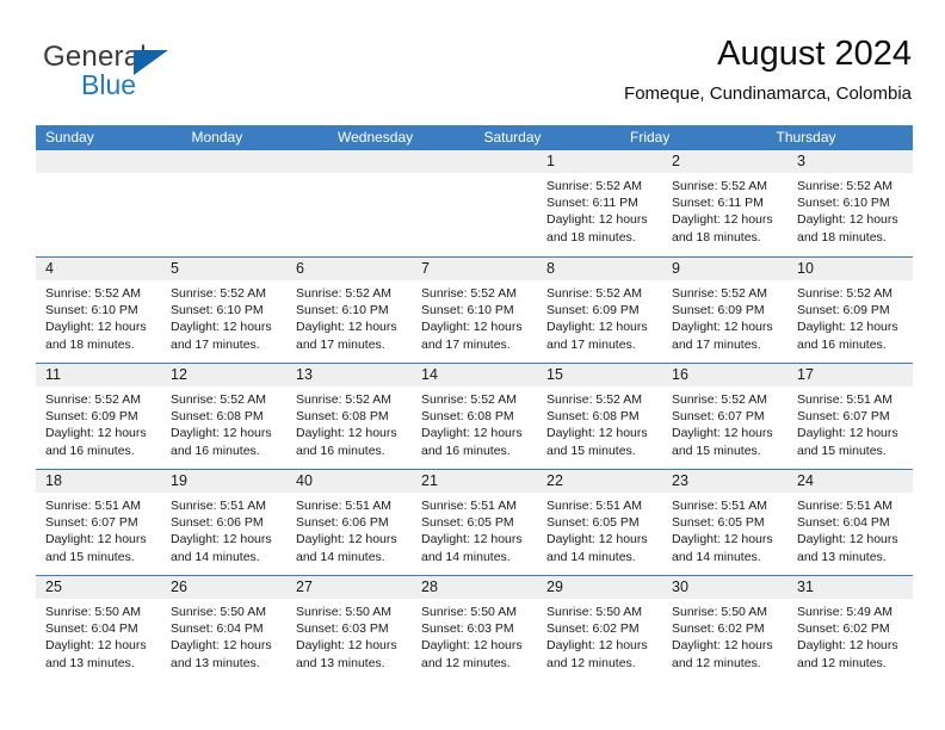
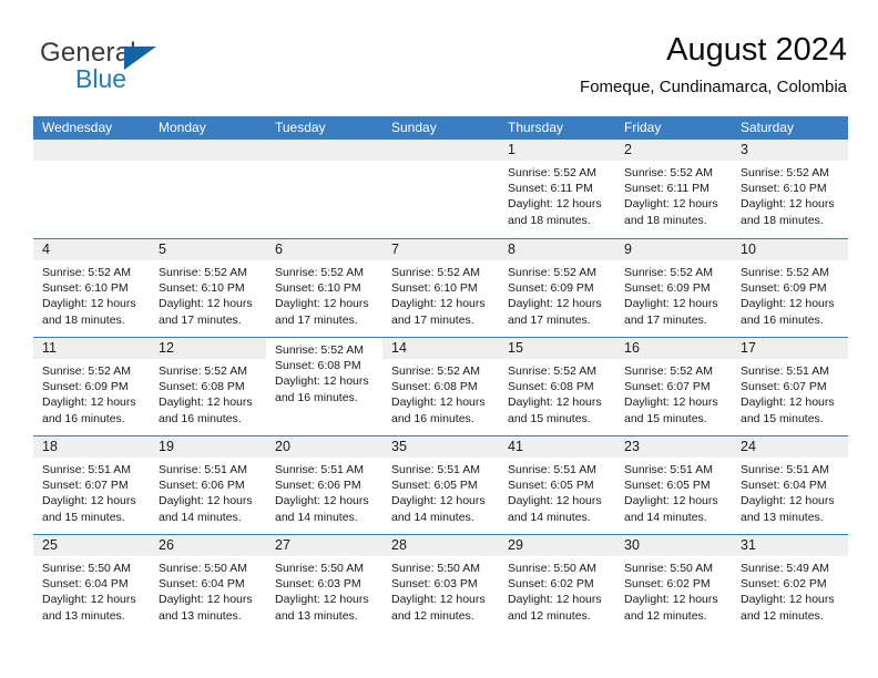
  General
  Blue
  August 2024
  Fomeque, Cundinamarca, Colombia
- Sunday
+ Wednesday
  Monday
+ Tuesday
- Wednesday
+ Sunday
- Saturday
+ Thursday
  Friday
- Thursday
+ Saturday
  1
  Sunrise: 5:52 AM
  Sunset: 6:11 PM
  Daylight: 12 hours
  and 18 minutes.
  2
  Sunrise: 5:52 AM
  Sunset: 6:11 PM
  Daylight: 12 hours
  and 18 minutes.
  3
  Sunrise: 5:52 AM
  Sunset: 6:10 PM
  Daylight: 12 hours
  and 18 minutes.
  4
  Sunrise: 5:52 AM
  Sunset: 6:10 PM
  Daylight: 12 hours
  and 18 minutes.
  5
  Sunrise: 5:52 AM
  Sunset: 6:10 PM
  Daylight: 12 hours
  and 17 minutes.
  6
  Sunrise: 5:52 AM
  Sunset: 6:10 PM
  Daylight: 12 hours
  and 17 minutes.
  7
  Sunrise: 5:52 AM
  Sunset: 6:10 PM
  Daylight: 12 hours
  and 17 minutes.
  8
  Sunrise: 5:52 AM
  Sunset: 6:09 PM
  Daylight: 12 hours
  and 17 minutes.
  9
  Sunrise: 5:52 AM
  Sunset: 6:09 PM
  Daylight: 12 hours
  and 17 minutes.
  10
  Sunrise: 5:52 AM
  Sunset: 6:09 PM
  Daylight: 12 hours
  and 16 minutes.
  11
  Sunrise: 5:52 AM
  Sunset: 6:09 PM
  Daylight: 12 hours
  and 16 minutes.
  12
  Sunrise: 5:52 AM
  Sunset: 6:08 PM
  Daylight: 12 hours
  and 16 minutes.
- 13
  Sunrise: 5:52 AM
  Sunset: 6:08 PM
  Daylight: 12 hours
  and 16 minutes.
  14
  Sunrise: 5:52 AM
  Sunset: 6:08 PM
  Daylight: 12 hours
  and 16 minutes.
  15
  Sunrise: 5:52 AM
  Sunset: 6:08 PM
  Daylight: 12 hours
  and 15 minutes.
  16
  Sunrise: 5:52 AM
  Sunset: 6:07 PM
  Daylight: 12 hours
  and 15 minutes.
  17
  Sunrise: 5:51 AM
  Sunset: 6:07 PM
  Daylight: 12 hours
  and 15 minutes.
  18
  Sunrise: 5:51 AM
  Sunset: 6:07 PM
  Daylight: 12 hours
  and 15 minutes.
  19
  Sunrise: 5:51 AM
  Sunset: 6:06 PM
  Daylight: 12 hours
  and 14 minutes.
- 40
+ 20
  Sunrise: 5:51 AM
  Sunset: 6:06 PM
  Daylight: 12 hours
  and 14 minutes.
- 21
+ 35
  Sunrise: 5:51 AM
  Sunset: 6:05 PM
  Daylight: 12 hours
  and 14 minutes.
- 22
+ 41
  Sunrise: 5:51 AM
  Sunset: 6:05 PM
  Daylight: 12 hours
  and 14 minutes.
  23
  Sunrise: 5:51 AM
  Sunset: 6:05 PM
  Daylight: 12 hours
  and 14 minutes.
  24
  Sunrise: 5:51 AM
  Sunset: 6:04 PM
  Daylight: 12 hours
  and 13 minutes.
  25
  Sunrise: 5:50 AM
  Sunset: 6:04 PM
  Daylight: 12 hours
  and 13 minutes.
  26
  Sunrise: 5:50 AM
  Sunset: 6:04 PM
  Daylight: 12 hours
  and 13 minutes.
  27
  Sunrise: 5:50 AM
  Sunset: 6:03 PM
  Daylight: 12 hours
  and 13 minutes.
  28
  Sunrise: 5:50 AM
  Sunset: 6:03 PM
  Daylight: 12 hours
  and 12 minutes.
  29
  Sunrise: 5:50 AM
  Sunset: 6:02 PM
  Daylight: 12 hours
  and 12 minutes.
  30
  Sunrise: 5:50 AM
  Sunset: 6:02 PM
  Daylight: 12 hours
  and 12 minutes.
  31
  Sunrise: 5:49 AM
  Sunset: 6:02 PM
  Daylight: 12 hours
  and 12 minutes.
